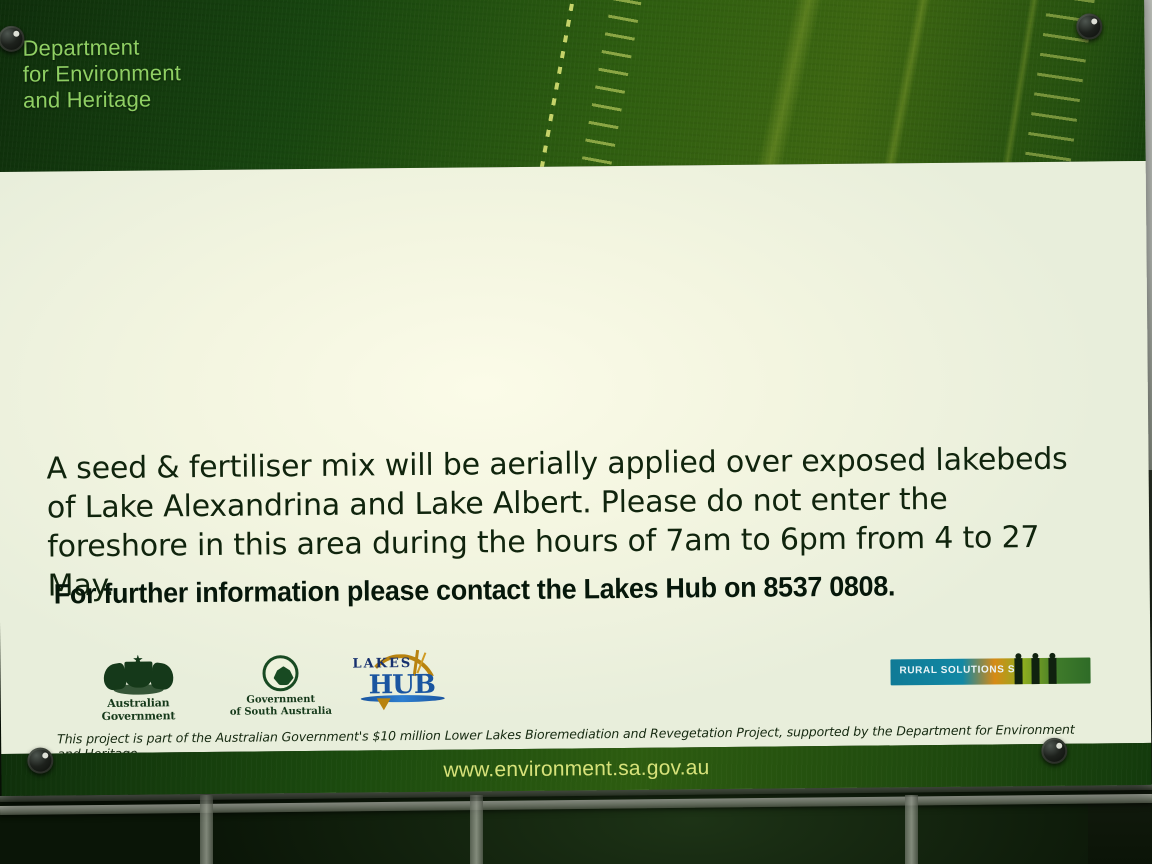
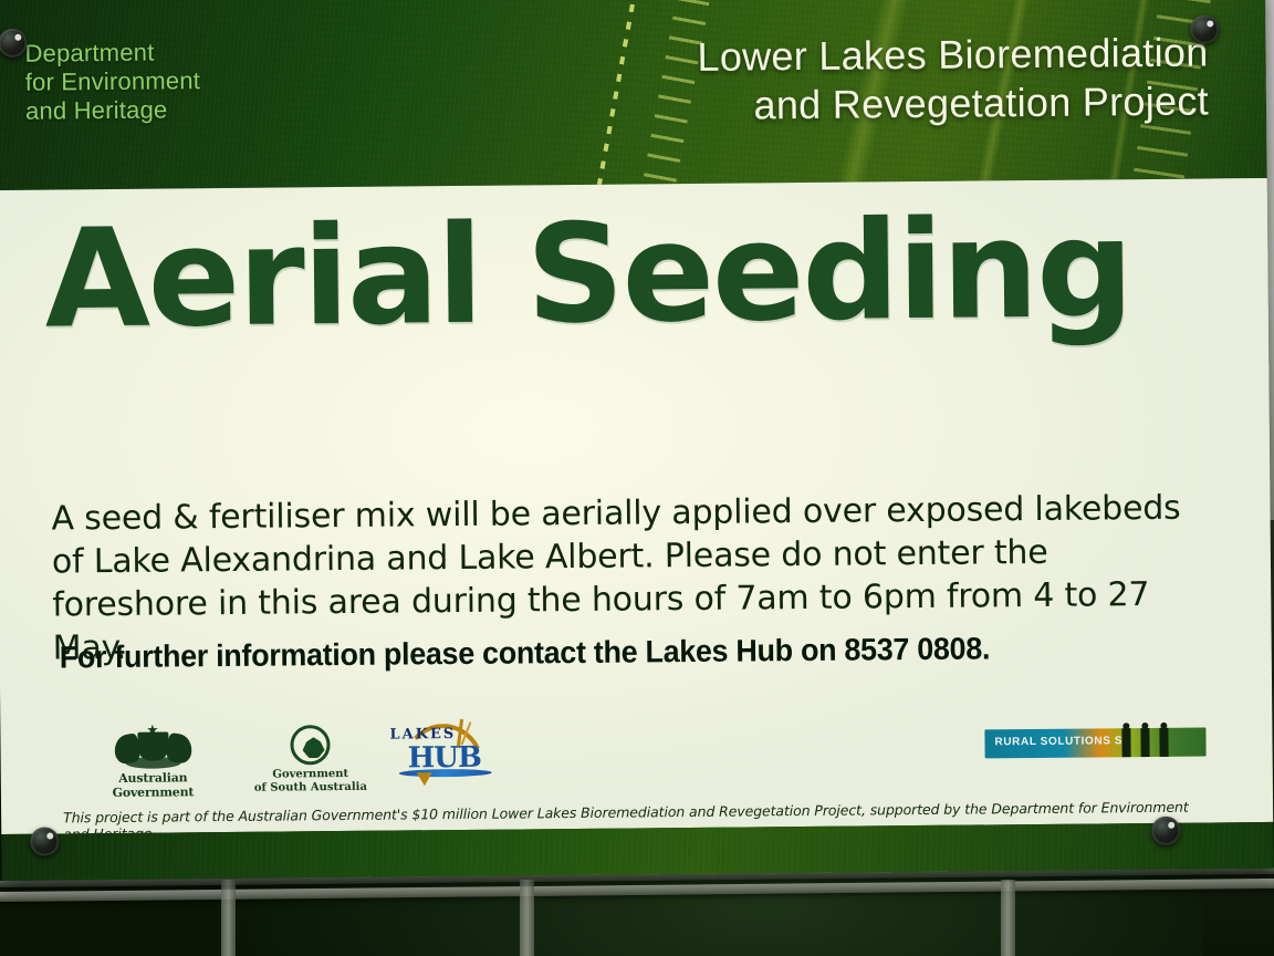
  Department
  for Environment
  and Heritage
+ Lower Lakes Bioremediation
+ and Revegetation Project
+ Aerial Seeding
  A seed & fertiliser mix will be aerially applied over exposed lakebeds of Lake Alexandrina and Lake Albert. Please do not enter the foreshore in this area during the hours of 7am to 6pm from 4 to 27 May.
  For further information please contact the Lakes Hub on 8537 0808.
  Australian Government
  Government
  of South Australia
  LAKES
  HUB
  RURAL SOLUTIONS S
  This project is part of the Australian Government's $10 million Lower Lakes Bioremediation and Revegetation Project, supported by the Department for Environment
- www.environment.sa.gov.au
